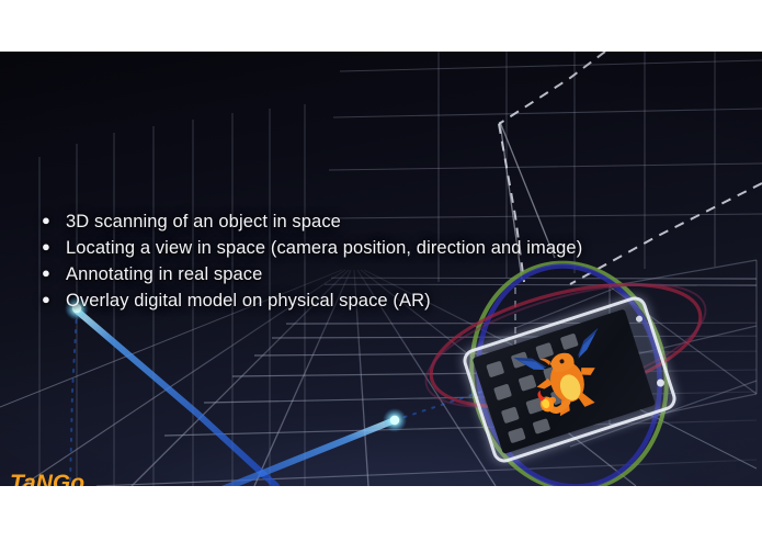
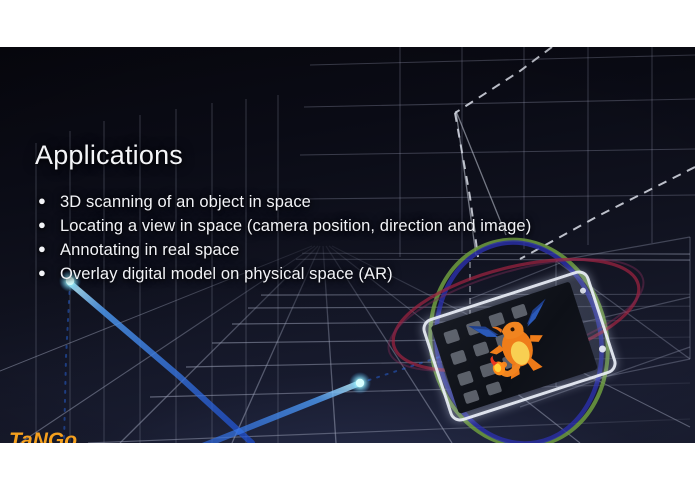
+ Applications
  ●
  3D scanning of an object in space
  ●
  Locating a view in space (camera position, direction and image)
  ●
  Annotating in real space
  ●
  Overlay digital model on physical space (AR)
  TaNGo
